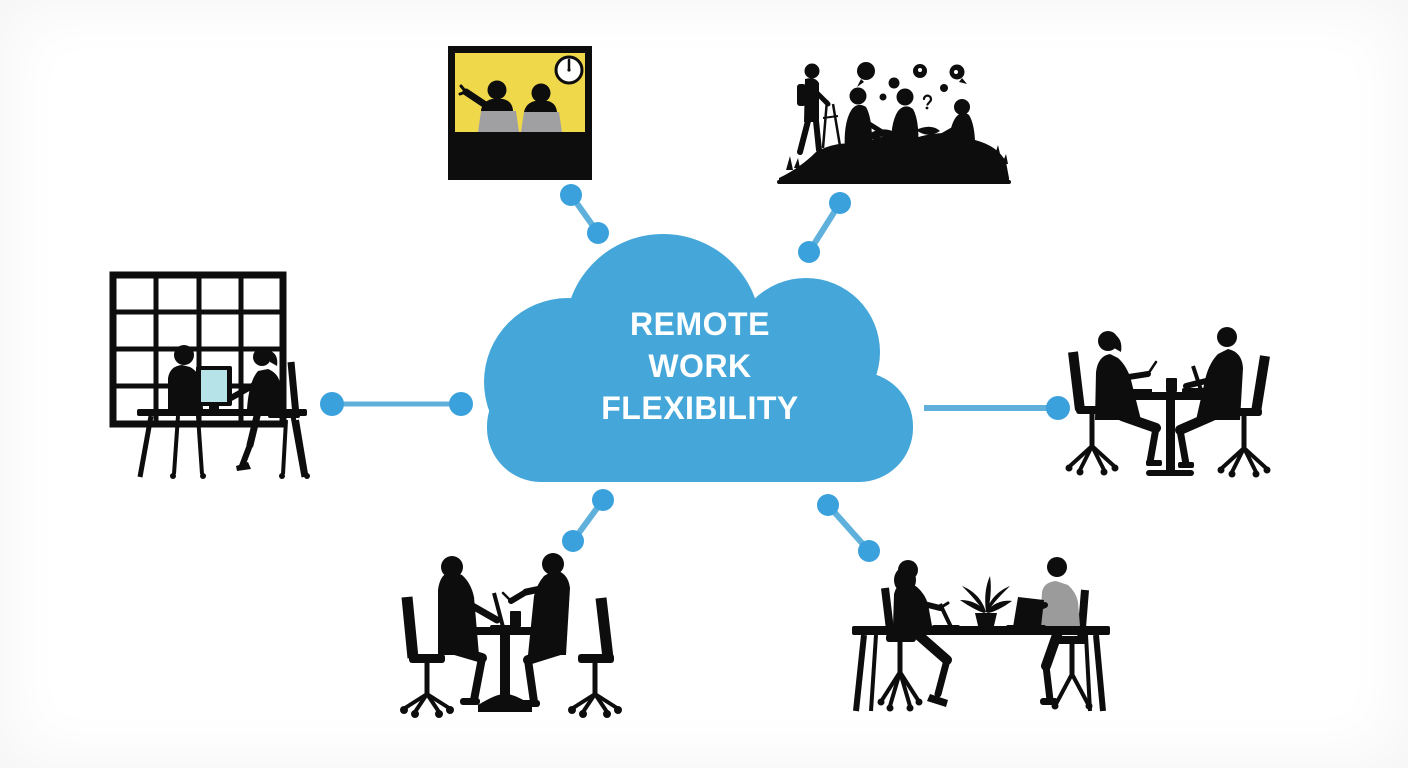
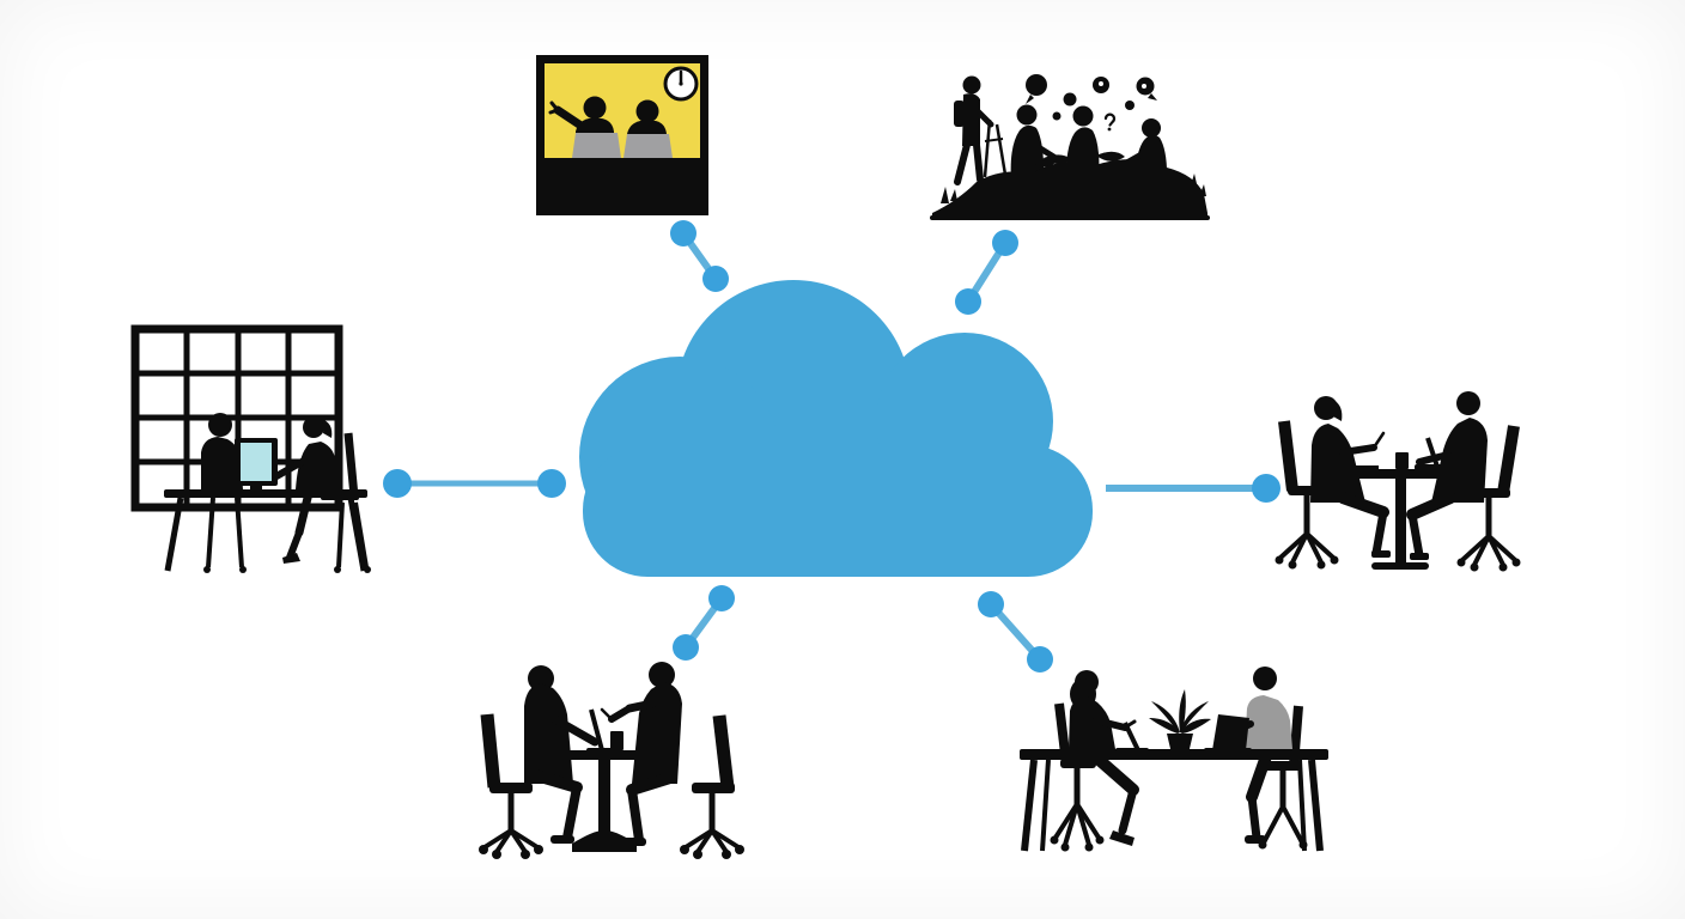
- REMOTE
- WORK
- FLEXIBILITY
